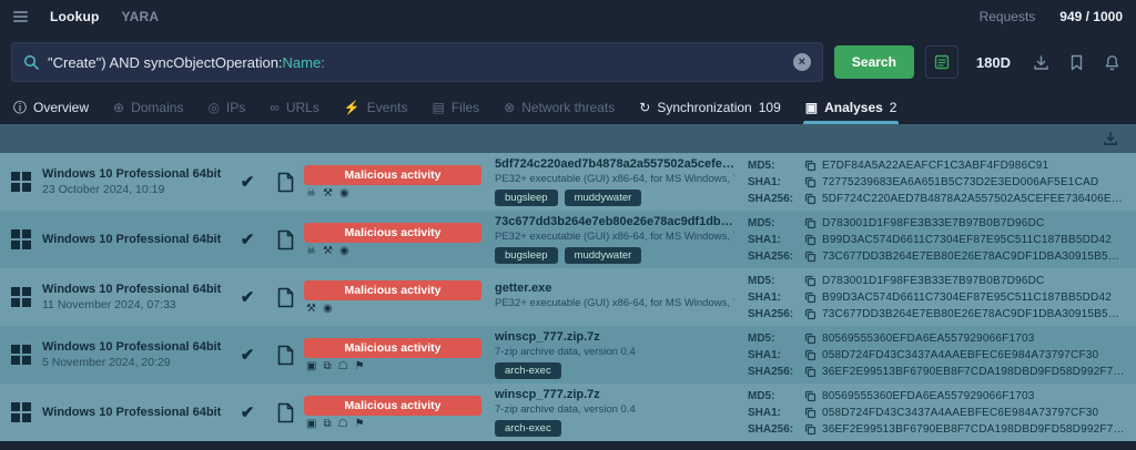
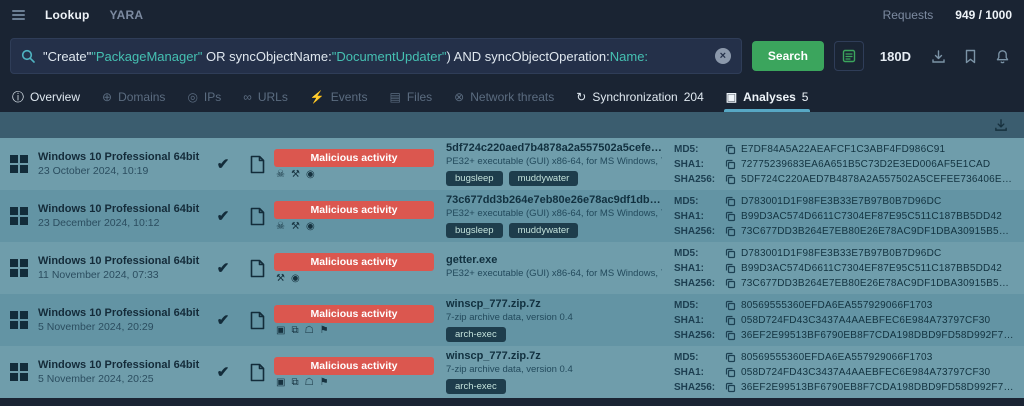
  Lookup
  YARA
  Requests
  949 / 1000
  "Create"
+ "PackageManager"
+ OR syncObjectName:
+ "DocumentUpdater"
  ) AND syncObjectOperation:
  Name:
  ×
  Search
  180D
  ⓘ
  Overview
  ⊕
  Domains
  ◎
  IPs
  ∞
  URLs
  ⚡
  Events
  ▤
  Files
  ⊗
  Network threats
  ↻
  Synchronization
- 109
+ 204
  ▣
  Analyses
- 2
+ 5
  Windows 10 Professional 64bit
  23 October 2024, 10:19
  ✔
  Malicious activity
  ☠
  ⚒
  ◉
  5df724c220aed7b4878a2a557502a5cefee7
  PE32+ executable (GUI) x86-64, for MS Windows,
  bugsleep
  muddywater
  MD5:
  E7DF84A5A22AEAFCF1C3ABF4FD986C91
  SHA1:
  72775239683EA6A651B5C73D2E3ED006AF5E1CAD
  SHA256:
  5DF724C220AED7B4878A2A557502A5CEFEE736406E25
  Windows 10 Professional 64bit
+ 23 December 2024, 10:12
  ✔
  Malicious activity
  ☠
  ⚒
  ◉
  73c677dd3b264e7eb80e26e78ac9df1dba3
  PE32+ executable (GUI) x86-64, for MS Windows,
  bugsleep
  muddywater
  MD5:
  D783001D1F98FE3B33E7B97B0B7D96DC
  SHA1:
  B99D3AC574D6611C7304EF87E95C511C187BB5DD42
  SHA256:
  73C677DD3B264E7EB80E26E78AC9DF1DBA30915B5CE
  Windows 10 Professional 64bit
  11 November 2024, 07:33
  ✔
  Malicious activity
  ⚒
  ◉
  getter.exe
  PE32+ executable (GUI) x86-64, for MS Windows,
  MD5:
  D783001D1F98FE3B33E7B97B0B7D96DC
  SHA1:
  B99D3AC574D6611C7304EF87E95C511C187BB5DD42
  SHA256:
  73C677DD3B264E7EB80E26E78AC9DF1DBA30915B5CE
  Windows 10 Professional 64bit
  5 November 2024, 20:29
  ✔
  Malicious activity
  ▣
  ⧉
  ☖
  ⚑
  winscp_777.zip.7z
  7-zip archive data, version 0.4
  arch-exec
  MD5:
  80569555360EFDA6EA557929066F1703
  SHA1:
  058D724FD43C3437A4AAEBFEC6E984A73797CF30
  SHA256:
  36EF2E99513BF6790EB8F7CDA198DBD9FD58D992F747
  Windows 10 Professional 64bit
+ 5 November 2024, 20:25
  ✔
  Malicious activity
  ▣
  ⧉
  ☖
  ⚑
  winscp_777.zip.7z
  7-zip archive data, version 0.4
  arch-exec
  MD5:
  80569555360EFDA6EA557929066F1703
  SHA1:
  058D724FD43C3437A4AAEBFEC6E984A73797CF30
  SHA256:
  36EF2E99513BF6790EB8F7CDA198DBD9FD58D992F747
